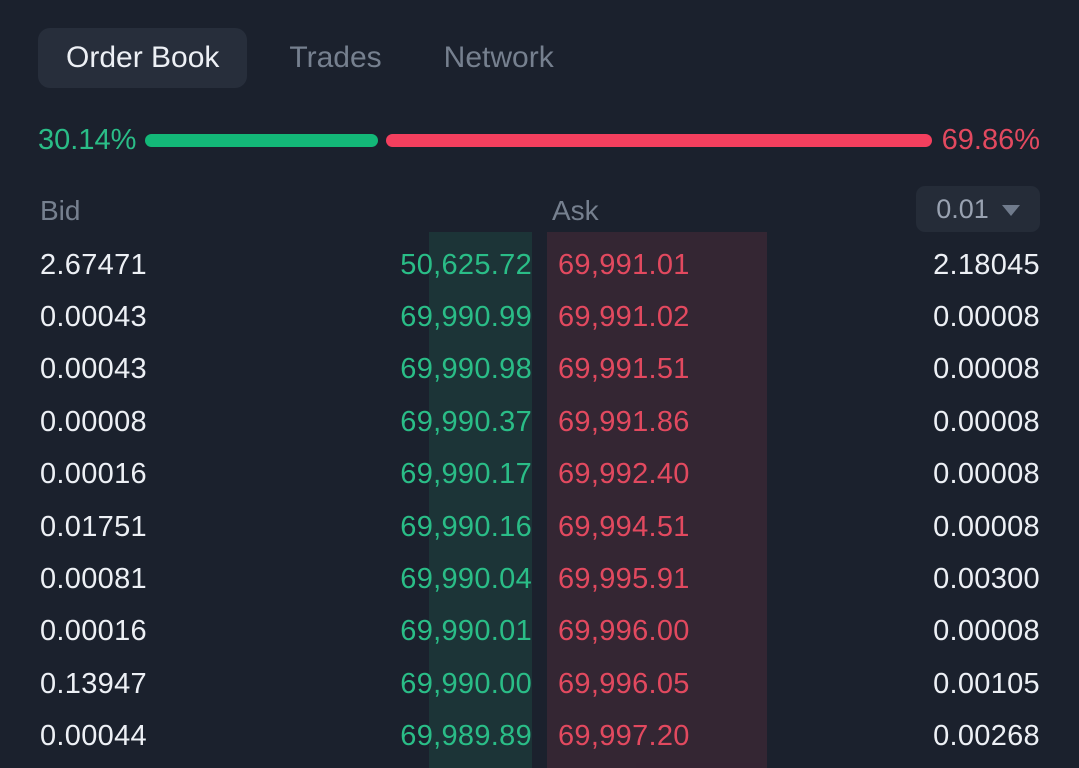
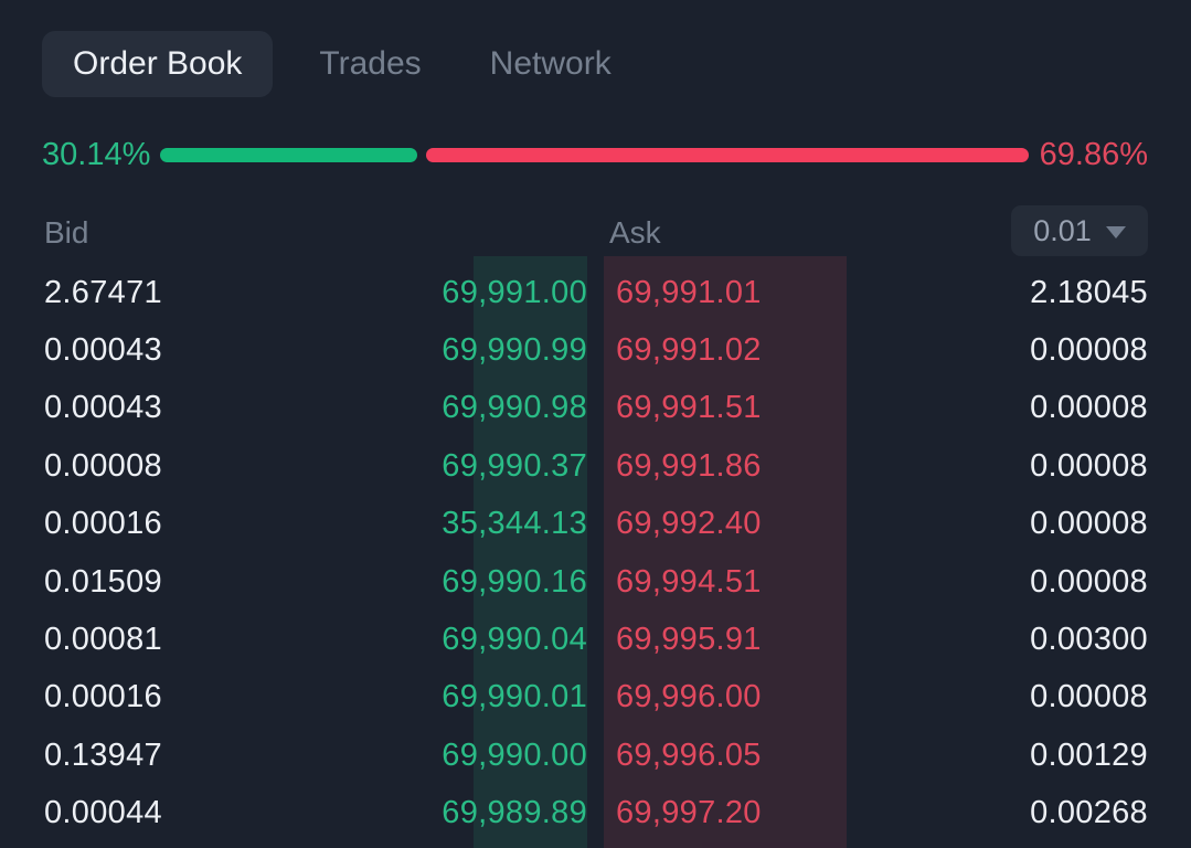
  Order Book
  Trades
  Network
  30.14%
  69.86%
  Bid
  Ask
  0.01
  2.67471
- 50,625.72
+ 69,991.00
  69,991.01
  2.18045
  0.00043
  69,990.99
  69,991.02
  0.00008
  0.00043
  69,990.98
  69,991.51
  0.00008
  0.00008
  69,990.37
  69,991.86
  0.00008
  0.00016
- 69,990.17
+ 35,344.13
  69,992.40
  0.00008
- 0.01751
+ 0.01509
  69,990.16
  69,994.51
  0.00008
  0.00081
  69,990.04
  69,995.91
  0.00300
  0.00016
  69,990.01
  69,996.00
  0.00008
  0.13947
  69,990.00
  69,996.05
- 0.00105
+ 0.00129
  0.00044
  69,989.89
  69,997.20
  0.00268
